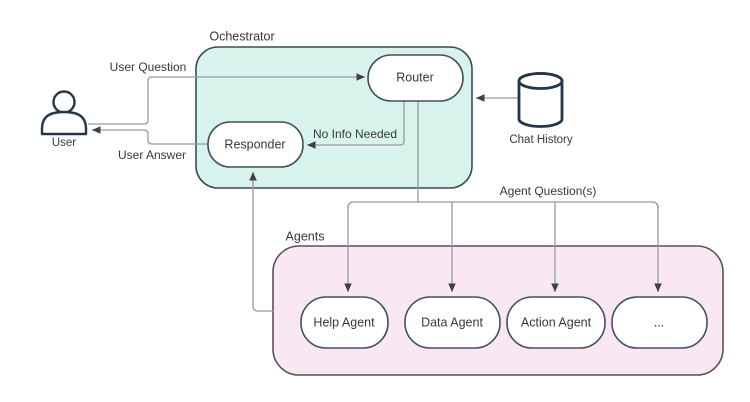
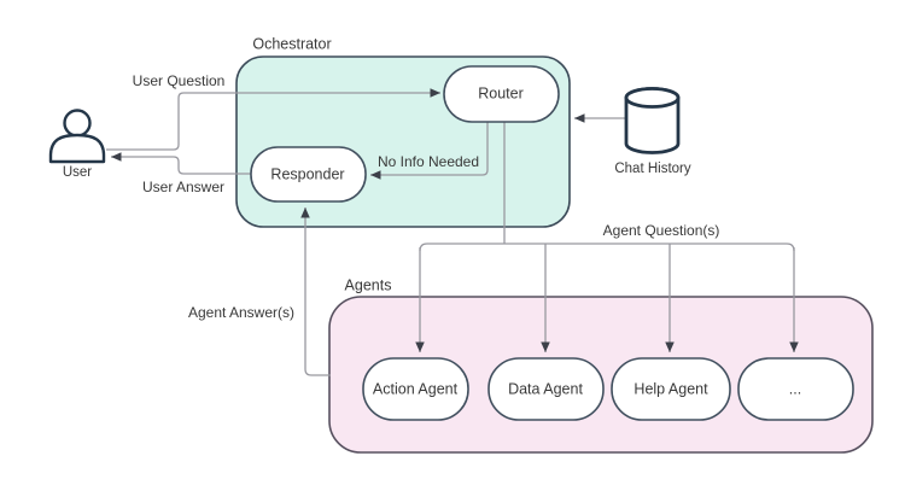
  Ochestrator
  User Question
  User
  User Answer
  Router
  Responder
  No Info Needed
  Chat History
  Agent Question(s)
  Agents
+ Agent Answer(s)
- Help Agent
+ Action Agent
  Data Agent
- Action Agent
+ Help Agent
  ...
